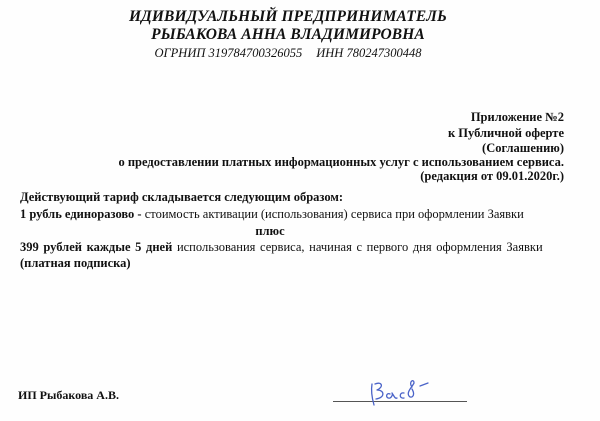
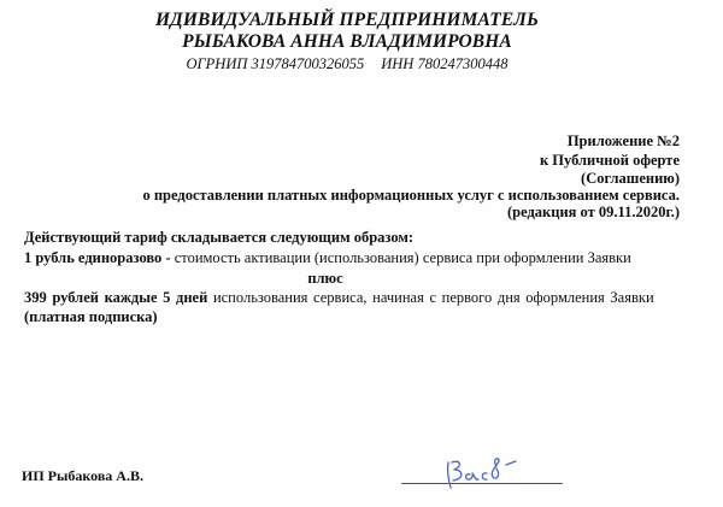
  ИДИВИДУАЛЬНЫЙ ПРЕДПРИНИМАТЕЛЬ
  РЫБАКОВА АННА ВЛАДИМИРОВНА
  ОГРНИП 319784700326055 ИНН 780247300448
  Приложение №2
  к Публичной оферте
  (Соглашению)
  о предоставлении платных информационных услуг с использованием сервиса.
- (редакция от 09.01.2020г.)
+ (редакция от 09.11.2020г.)
  Действующий тариф складывается следующим образом:
  1 рубль единоразово - стоимость активации (использования) сервиса при оформлении Заявки
  плюс
  399 рублей каждые 5 дней использования сервиса, начиная с первого дня оформления Заявки
  (платная подписка)
  ИП Рыбакова А.В.
